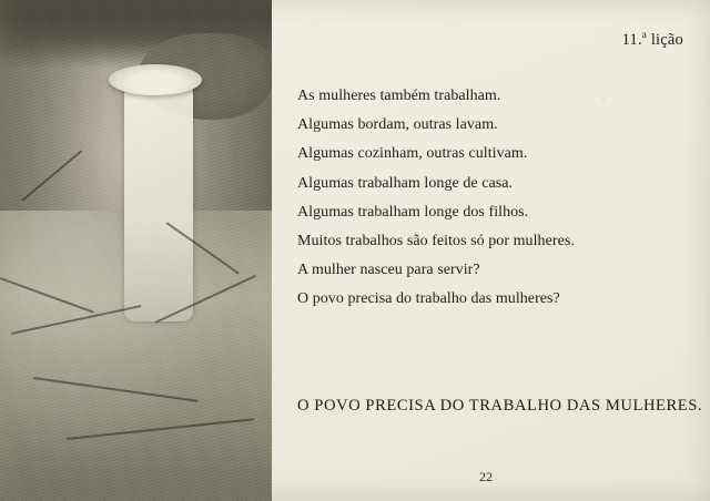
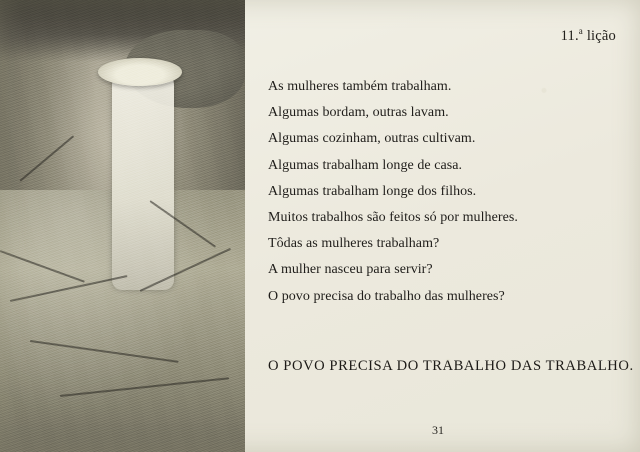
  11.a lição
  As mulheres também trabalham.
  Algumas bordam, outras lavam.
  Algumas cozinham, outras cultivam.
  Algumas trabalham longe de casa.
  Algumas trabalham longe dos filhos.
  Muitos trabalhos são feitos só por mulheres.
+ Tôdas as mulheres trabalham?
  A mulher nasceu para servir?
  O povo precisa do trabalho das mulheres?
- O POVO PRECISA DO TRABALHO DAS MULHERES.
+ O POVO PRECISA DO TRABALHO DAS TRABALHO.
- 22
+ 31
